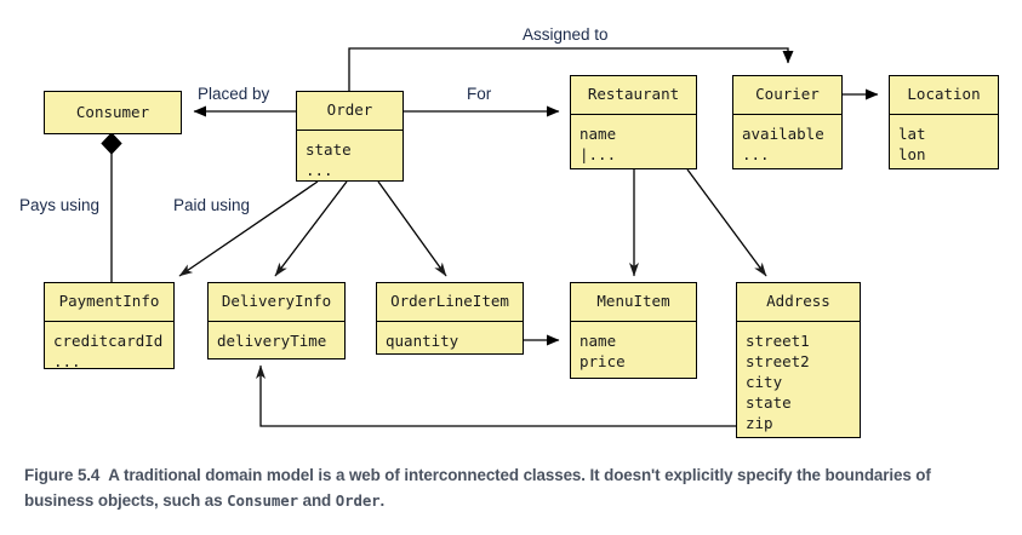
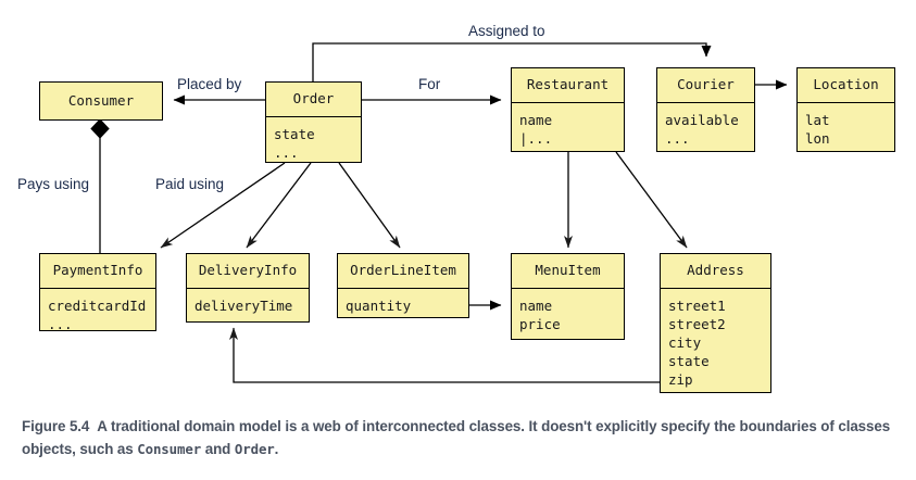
  Consumer
  Order
  state
  ...
  Restaurant
  name
  |...
  Courier
  available
  ...
  Location
  lat
  lon
  PaymentInfo
  creditcardId
  ...
  DeliveryInfo
  deliveryTime
  OrderLineItem
  quantity
  MenuItem
  name
  price
  Address
  street1
  street2
  city
  state
  zip
  Placed by
  For
  Assigned to
  Pays using
  Paid using
- Figure 5.4 A traditional domain model is a web of interconnected classes. It doesn't explicitly specify the boundaries of business objects, such as Consumer and Order.
+ Figure 5.4 A traditional domain model is a web of interconnected classes. It doesn't explicitly specify the boundaries of classes objects, such as Consumer and Order.
